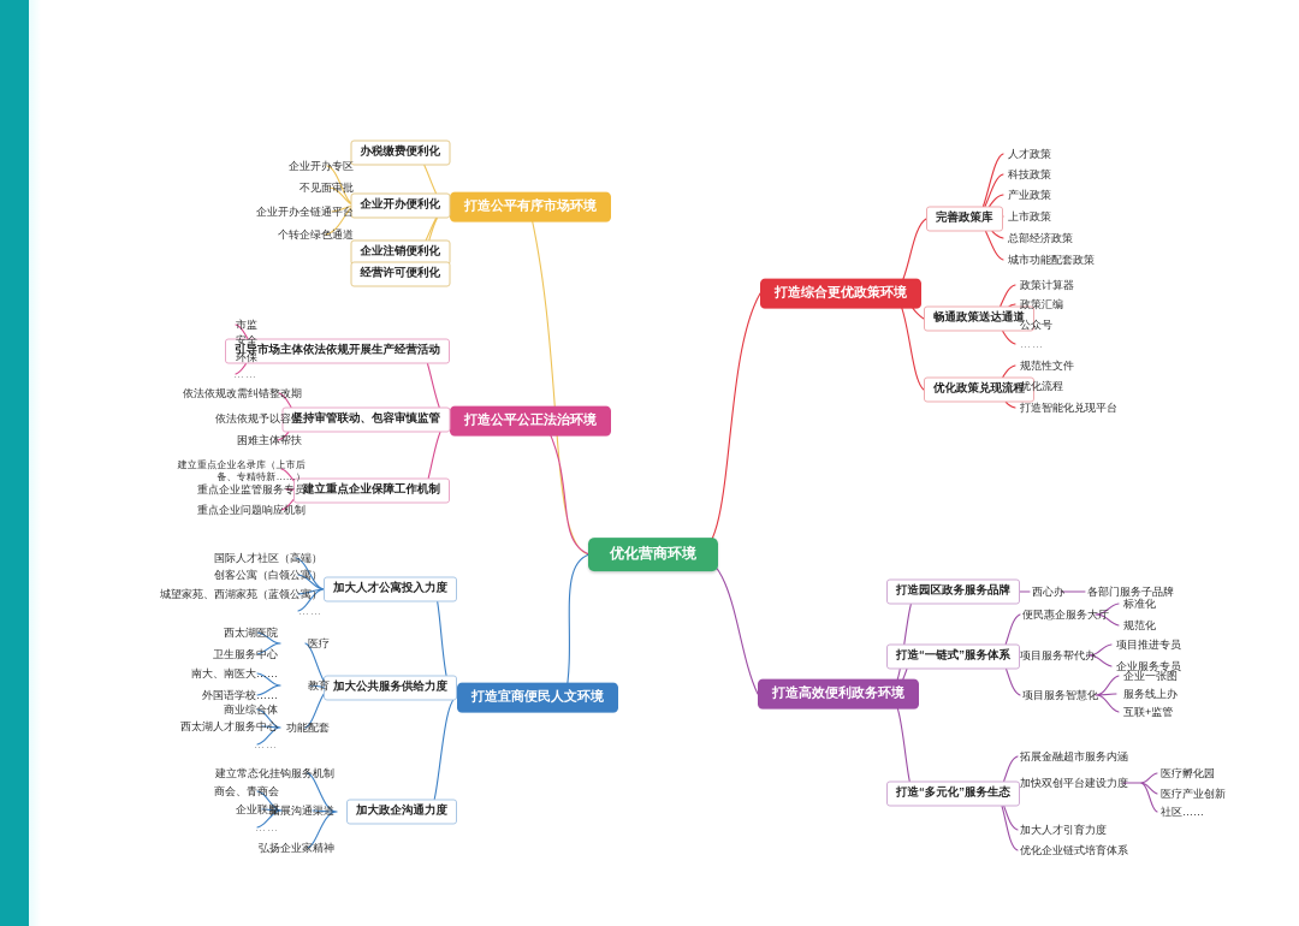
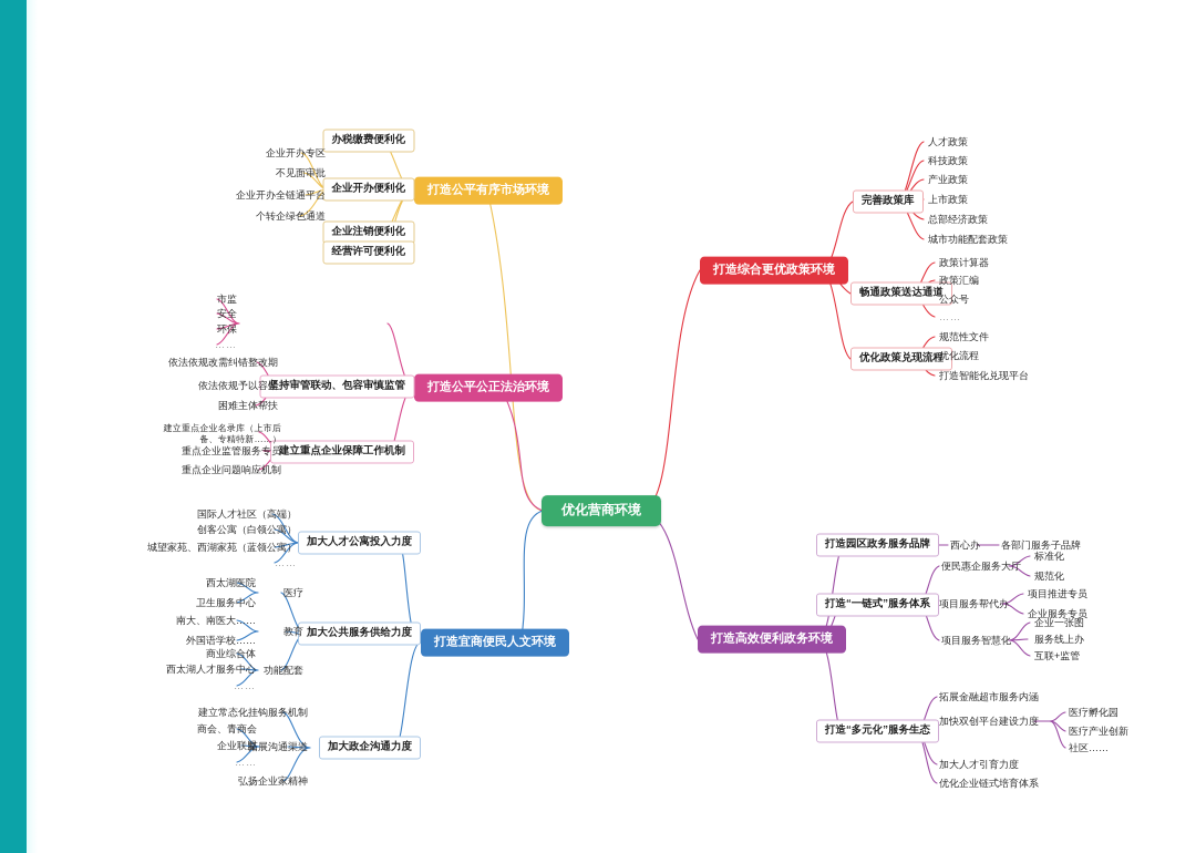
  优化营商环境
  打造公平有序市场环境
  办税缴费便利化
  企业开办便利化
  企业注销便利化
  经营许可便利化
  企业开办专区
  不见面审批
  企业开办全链通平台
  个转企绿色通道
  打造公平公正法治环境
- 引导市场主体依法依规开展生产经营活动
  坚持审管联动、包容审慎监管
  建立重点企业保障工作机制
  市监
  安全
  环保
  ……
  依法依规改需纠错整改期
  依法依规予以容错
  困难主体帮扶
  建立重点企业名录库（上市后备、专精特新……）
  重点企业监管服务专员
  重点企业问题响应机制
  打造宜商便民人文环境
  加大人才公寓投入力度
  加大公共服务供给力度
  加大政企沟通力度
  国际人才社区（高端）
  创客公寓（白领公寓）
  城望家苑、西湖家苑（蓝领公寓）
  ……
  医疗
  教育
  功能配套
  西太湖医院
  卫生服务中心
  南大、南医大……
  外国语学校……
  商业综合体
  西太湖人才服务中心
  ……
  建立常态化挂钩服务机制
  拓展沟通渠道
  弘扬企业家精神
  商会、青商会
  企业联盟
  ……
  打造综合更优政策环境
  完善政策库
  畅通政策送达通道
  优化政策兑现流程
  人才政策
  科技政策
  产业政策
  上市政策
  总部经济政策
  城市功能配套政策
  政策计算器
  政策汇编
  公众号
  ……
  规范性文件
  优化流程
  打造智能化兑现平台
  打造高效便利政务环境
  打造园区政务服务品牌
  打造“一链式”服务体系
  打造“多元化”服务生态
  西心办
  各部门服务子品牌
  便民惠企服务大厅
  项目服务帮代办
  项目服务智慧化
  标准化
  规范化
  项目推进专员
  企业服务专员
  企业一张图
  服务线上办
  互联+监管
  拓展金融超市服务内涵
  加快双创平台建设力度
  加大人才引育力度
  优化企业链式培育体系
  医疗孵化园
  医疗产业创新
  社区……
